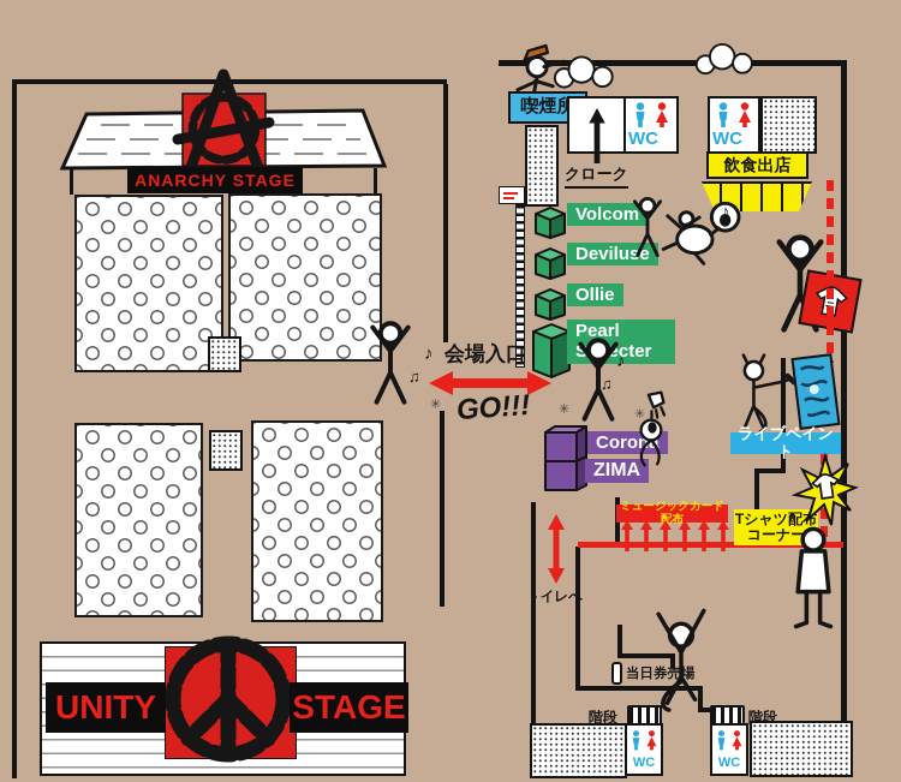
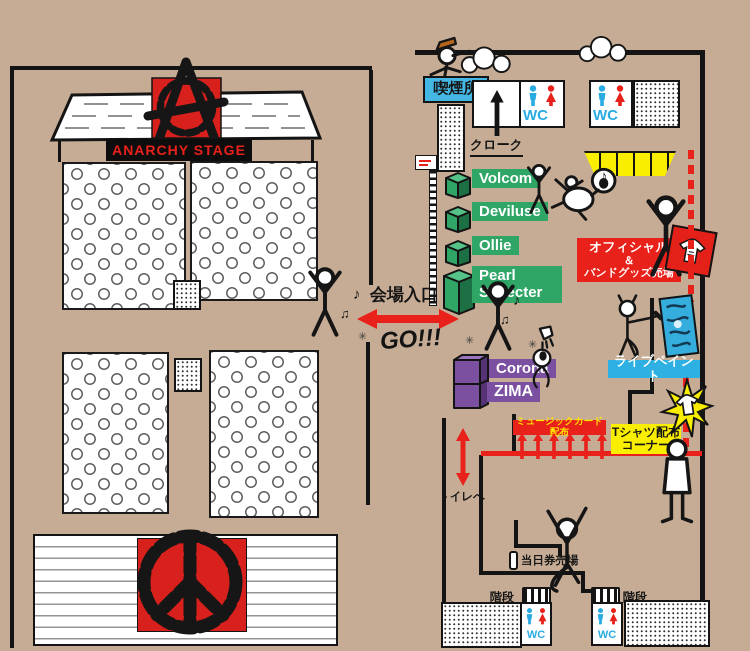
  ANARCHY STAGE
- UNITY
- STAGE
  喫煙所
  クローク
  WC
  WC
- 飲食出店
  Volcom
  Deviluse
  Ollie
  Pearl Secter
  ♪
+ オフィシャル
+ ＆
+ バンドグッズ売場
  会場入口
  ♪
  ♫
  ♪
  ♫
  ✳
  ✳
  ✳
  Coron
  ZIMA
  ライブペイント
  ミュージックカード配布
  Tシャツ配
  コーナー
  トイレへ
  当日券売場
  階段
  WC
  階段
  WC
